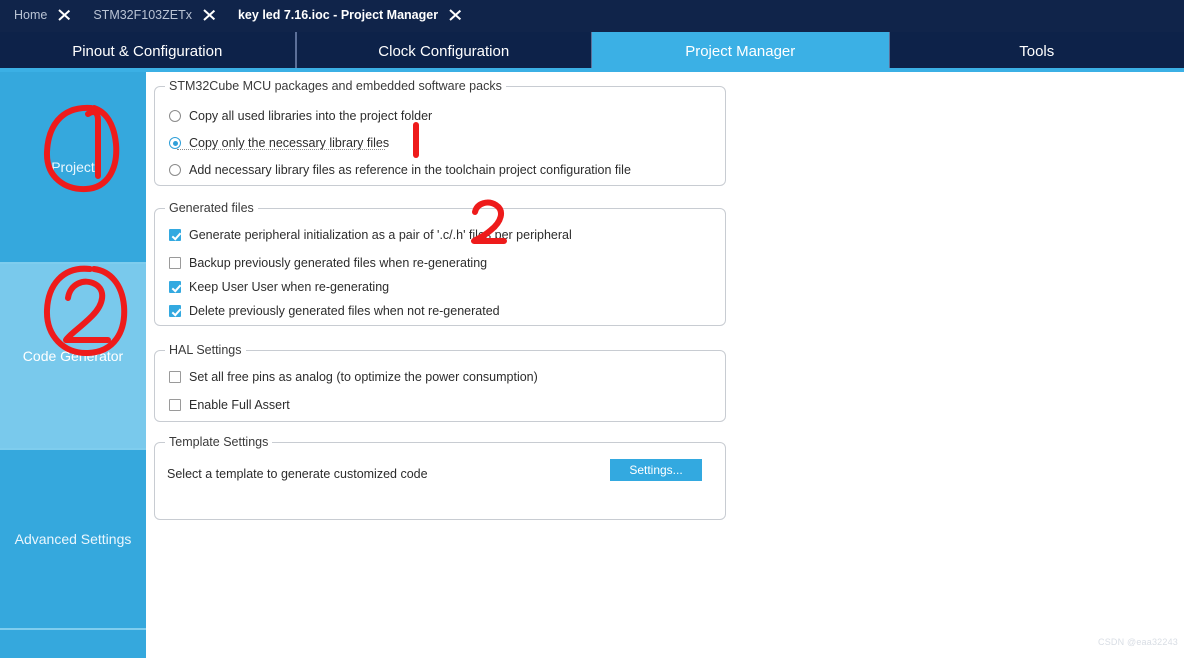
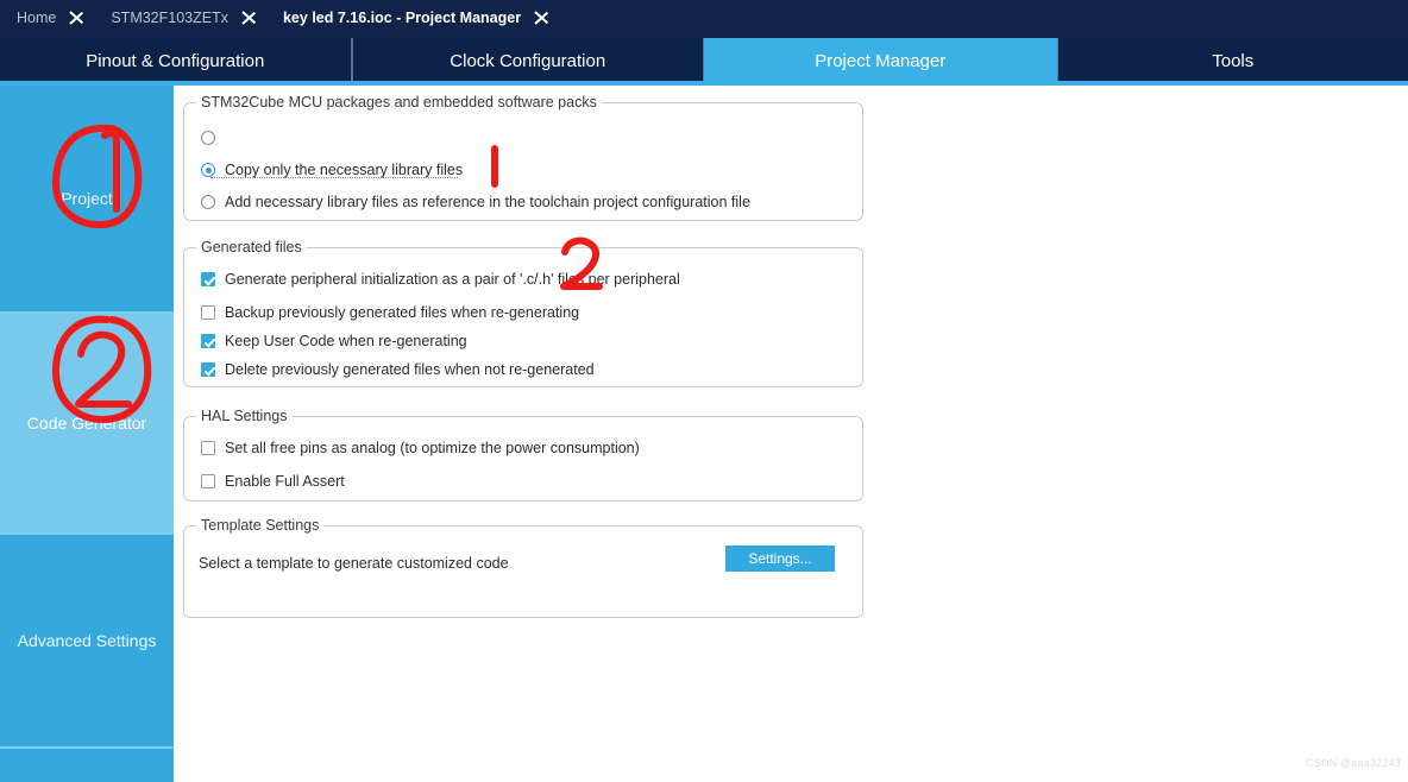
  Home
  STM32F103ZETx
  key led 7.16.ioc - Project Manager
  Pinout & Configuration
  Clock Configuration
  Project Manager
  Tools
  Project
  Code Generator
  Advanced Settings
  STM32Cube MCU packages and embedded software packs
- Copy all used libraries into the project folder
  Copy only the necessary library files
  Add necessary library files as reference in the toolchain project configuration file
  Generated files
  Generate peripheral initialization as a pair of '.c/.h' fil per peripheral
  Backup previously generated files when re-generating
- Keep User User when re-generating
+ Keep User Code when re-generating
  Delete previously generated files when not re-generated
  HAL Settings
  Set all free pins as analog (to optimize the power consumption)
  Enable Full Assert
  Template Settings
  Select a template to generate customized code
  Settings...
  CSDN @eaa32243
